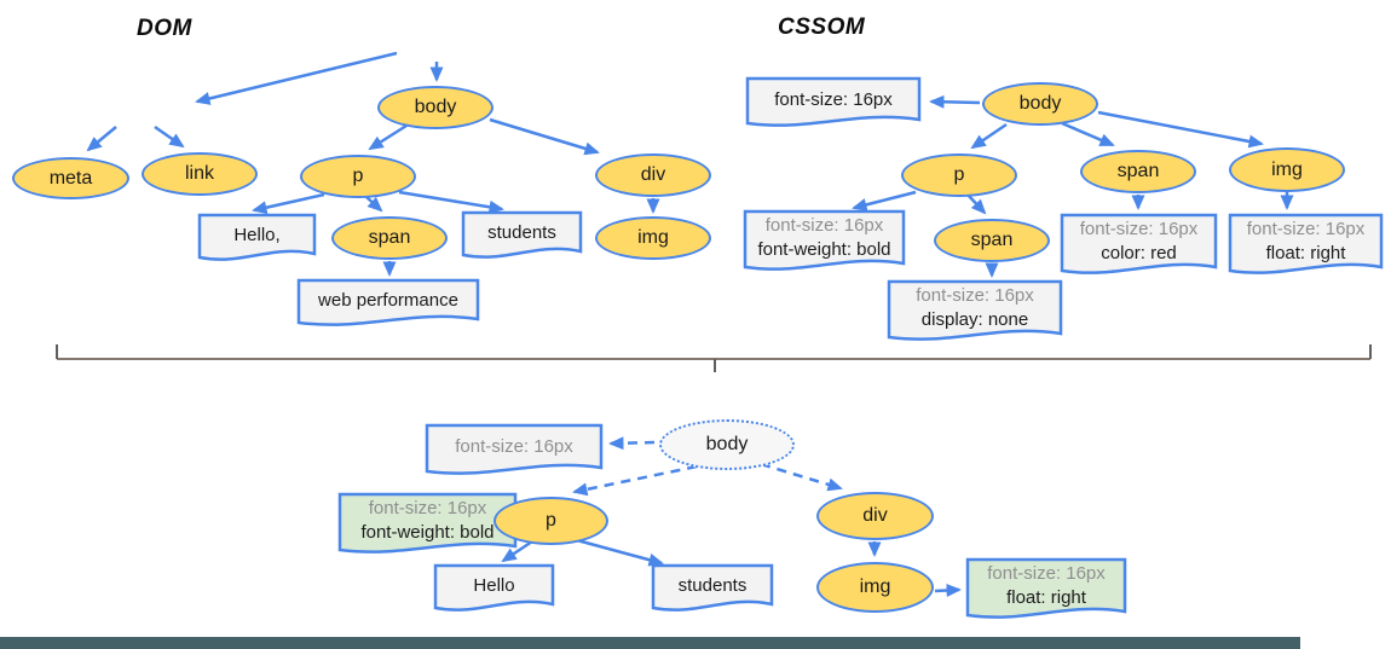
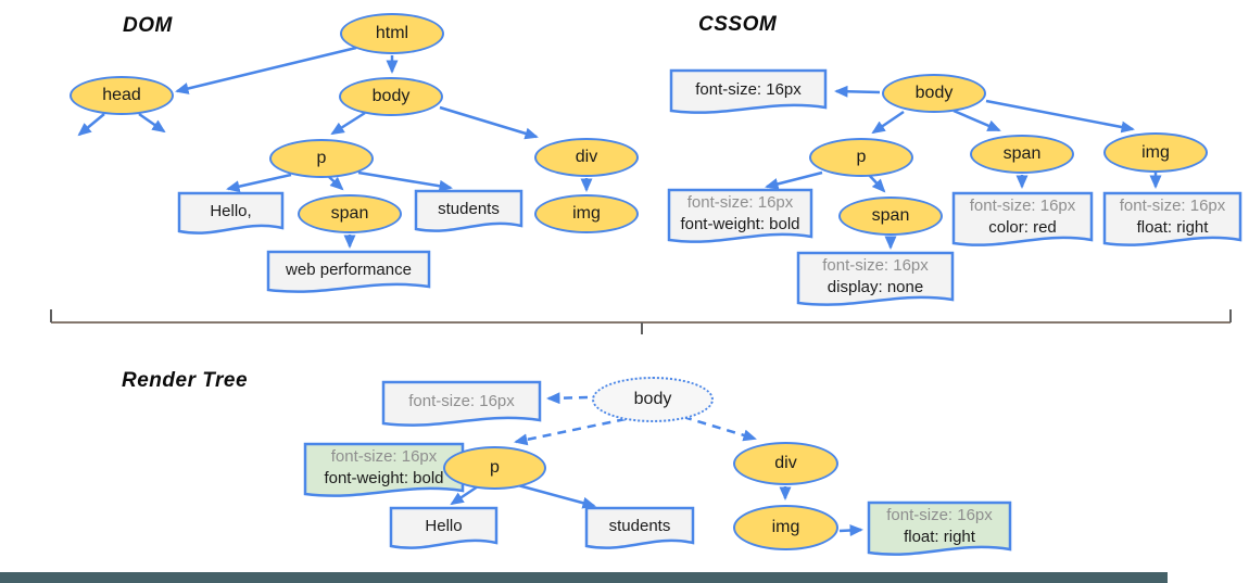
  DOM
  CSSOM
+ Render Tree
+ html
+ head
  body
- meta
- link
  p
  div
  span
  img
  Hello,
  students
  web performance
  body
  p
  span
  img
  span
  font-size: 16px
  font-size: 16px
  font-weight: bold
  font-size: 16px
  display: none
  font-size: 16px
  color: red
  font-size: 16px
  float: right
  body
  p
  div
  img
  font-size: 16px
  font-size: 16px
  font-weight: bold
  Hello
  students
  font-size: 16px
  float: right
